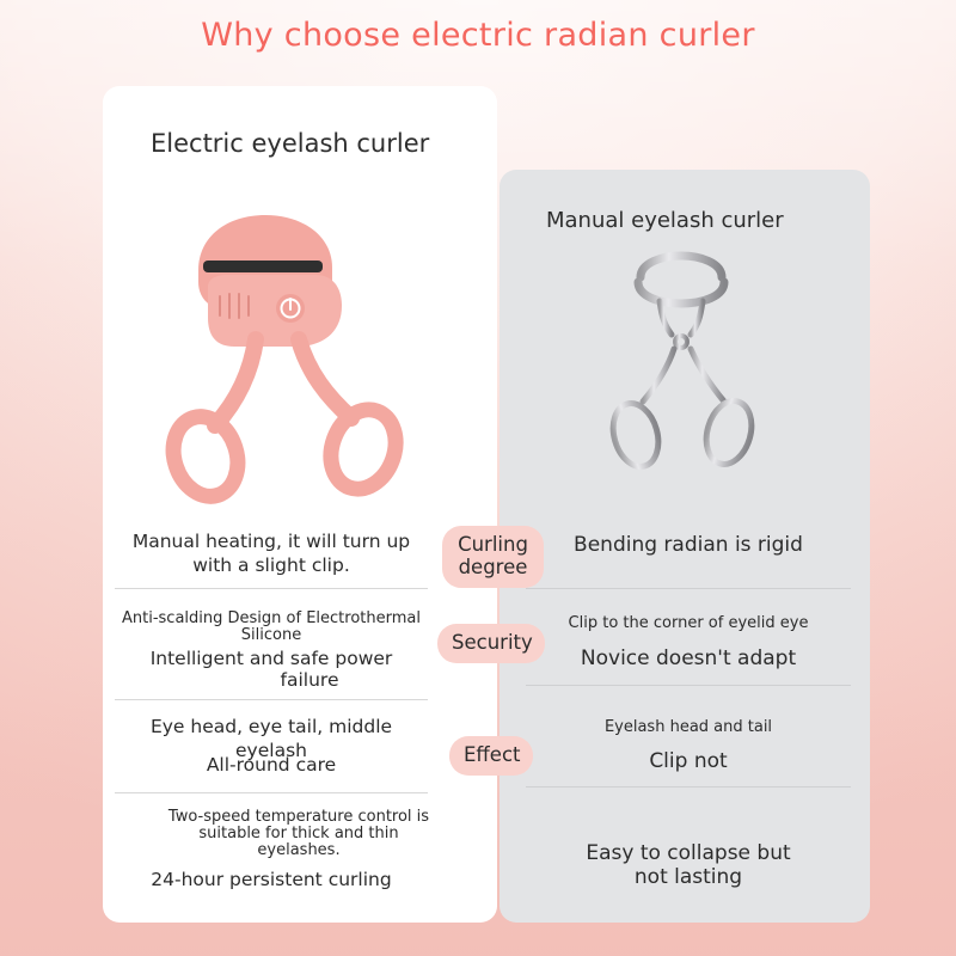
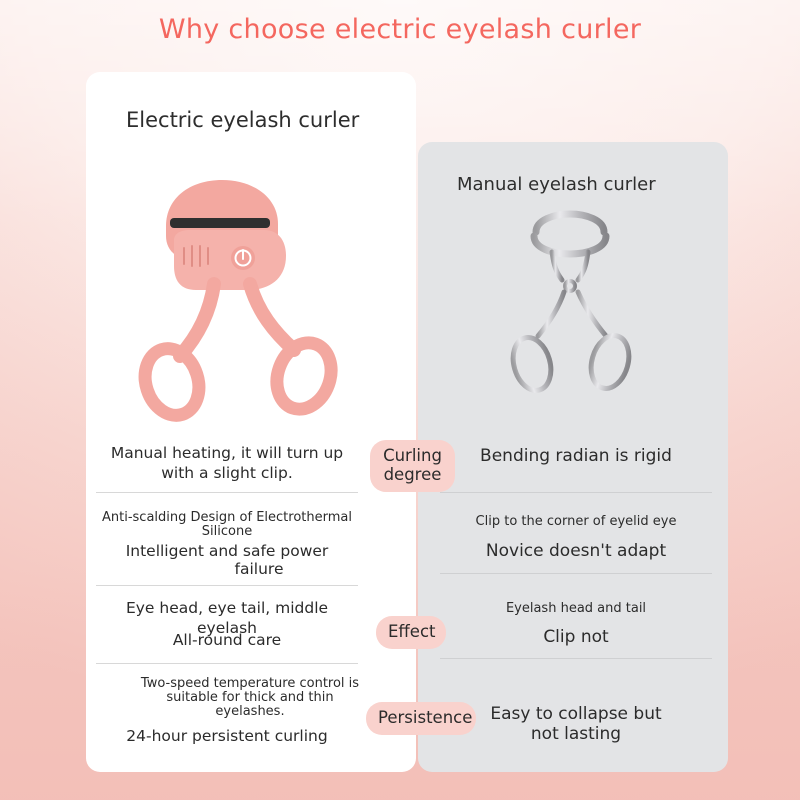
- Why choose electric radian curler
+ Why choose electric eyelash curler
  Electric eyelash curler
  Manual eyelash curler
  Manual heating, it will turn up
  with a slight clip.
  Bending radian is rigid
  Anti-scalding Design of Electrothermal
  Silicone
  Intelligent and safe power
  failure
  Clip to the corner of eyelid eye
  Novice doesn't adapt
  Eye head, eye tail, middle eyelash
  All-round care
  Eyelash head and tail
  Clip not
  Two-speed temperature control is
  suitable for thick and thin
  eyelashes.
  24-hour persistent curling
  Easy to collapse but
  not lasting
  Curling degree
- Security
  Effect
+ Persistence
